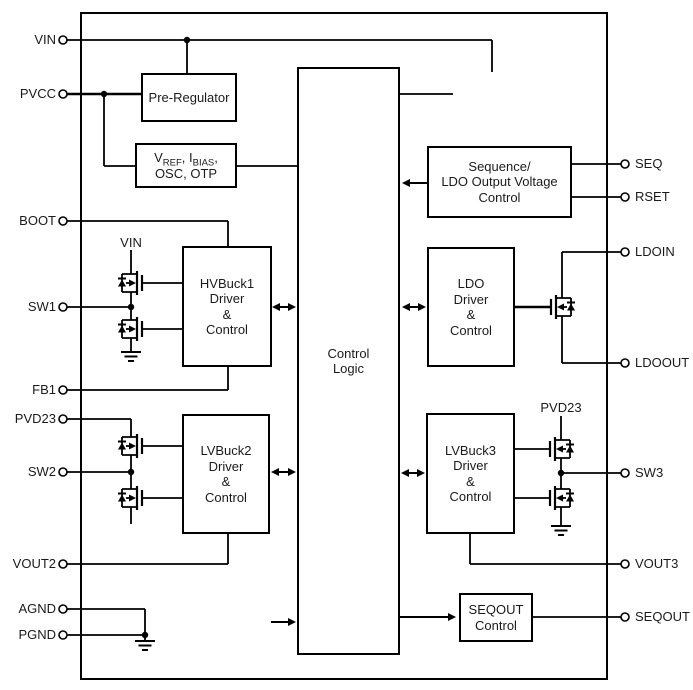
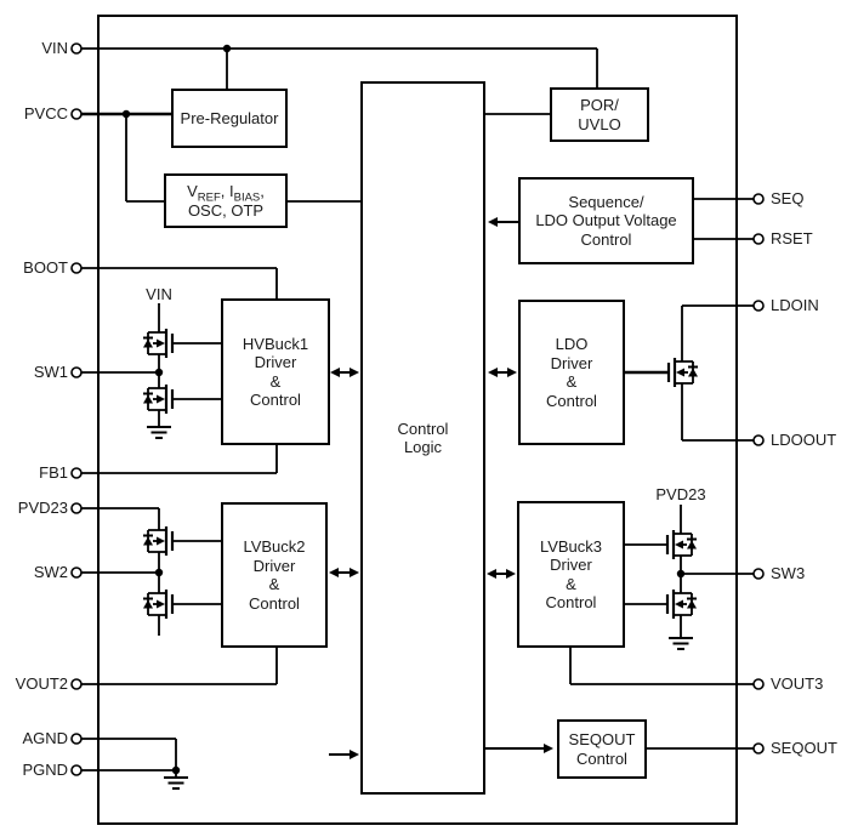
  Pre-Regulator
+ POR/
+ UVLO
  VREF, IBIAS,
  OSC, OTP
  Sequence/
  LDO Output Voltage
  Control
  Control
  Logic
  HVBuck1
  Driver
  &
  Control
  LDO
  Driver
  &
  Control
  LVBuck2
  Driver
  &
  Control
  LVBuck3
  Driver
  &
  Control
  SEQOUT
  Control
  VIN
  PVCC
  BOOT
  SW1
  FB1
  PVD23
  SW2
  VOUT2
  AGND
  PGND
  SEQ
  RSET
  LDOIN
  LDOOUT
  SW3
  VOUT3
  SEQOUT
  VIN
  PVD23
